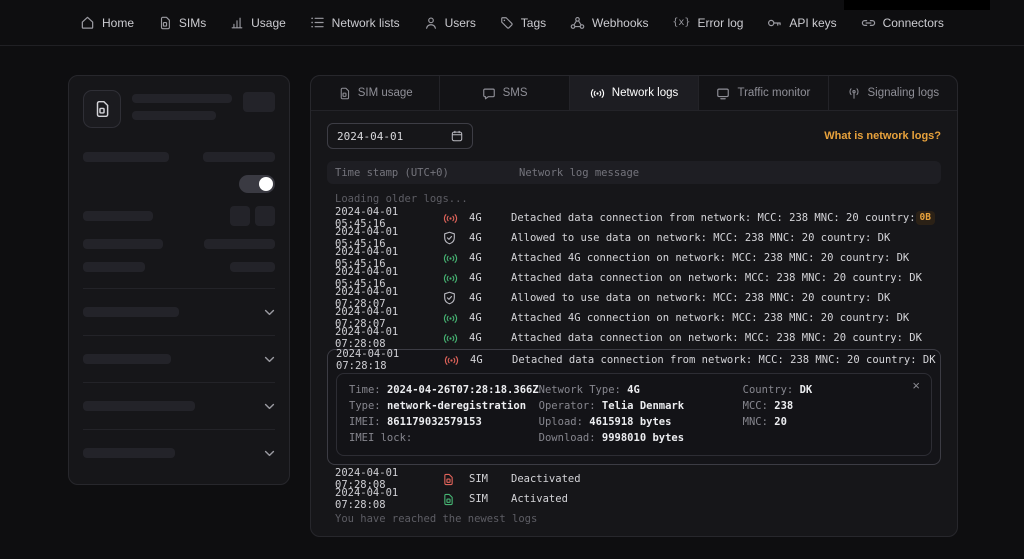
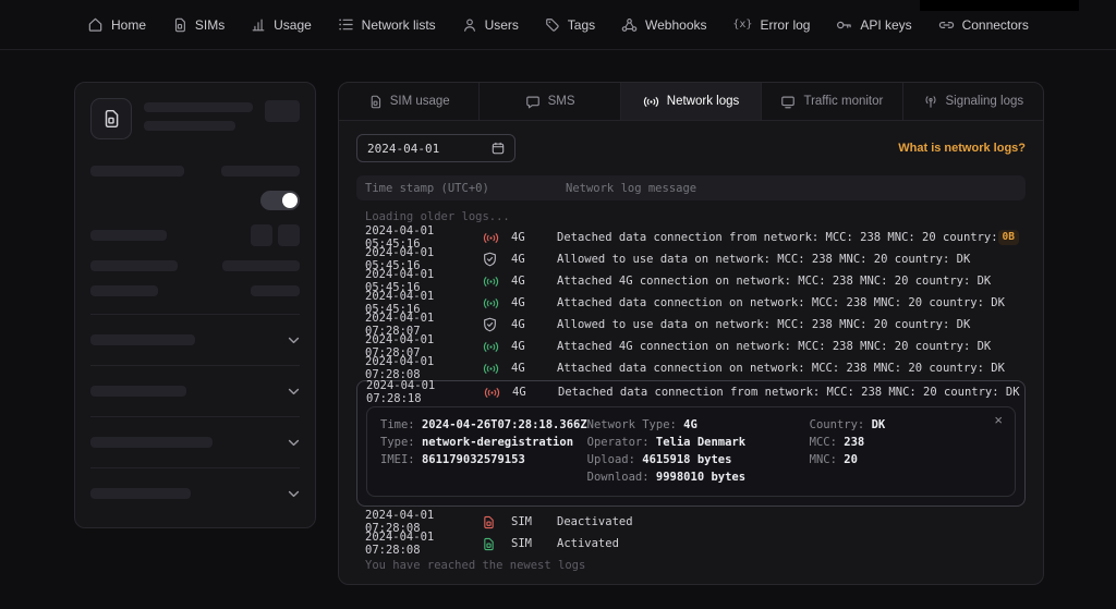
  Home
  SIMs
  Usage
  Network lists
  Users
  Tags
  Webhooks
  {x}
  Error log
  API keys
  Connectors
  SIM usage
  SMS
  Network logs
  Traffic monitor
  Signaling logs
  2024-04-01
  What is network logs?
  Time stamp (UTC+0)
  Network log message
  Loading older logs...
  2024-04-01 05:45:16
  4G
  Detached data connection from network: MCC: 238 MNC: 20 country:
  0B
  2024-04-01 05:45:16
  4G
  Allowed to use data on network: MCC: 238 MNC: 20 country: DK
  2024-04-01 05:45:16
  4G
  Attached 4G connection on network: MCC: 238 MNC: 20 country: DK
  2024-04-01 05:45:16
  4G
  Attached data connection on network: MCC: 238 MNC: 20 country: DK
  2024-04-01 07:28:07
  4G
  Allowed to use data on network: MCC: 238 MNC: 20 country: DK
  2024-04-01 07:28:07
  4G
  Attached 4G connection on network: MCC: 238 MNC: 20 country: DK
  2024-04-01 07:28:08
  4G
  Attached data connection on network: MCC: 238 MNC: 20 country: DK
  2024-04-01 07:28:18
  4G
  Detached data connection from network: MCC: 238 MNC: 20 country: DK
  Time: 2024-04-26T07:28:18.366Z
  Type: network-deregistration
  IMEI: 861179032579153
- IMEI lock:
  Network Type: 4G
  Operator: Telia Denmark
  Upload: 4615918 bytes
  Download: 9998010 bytes
  Country: DK
  MCC: 238
  MNC: 20
  ×
  2024-04-01 07:28:08
  SIM
  Deactivated
  2024-04-01 07:28:08
  SIM
  Activated
  You have reached the newest logs
